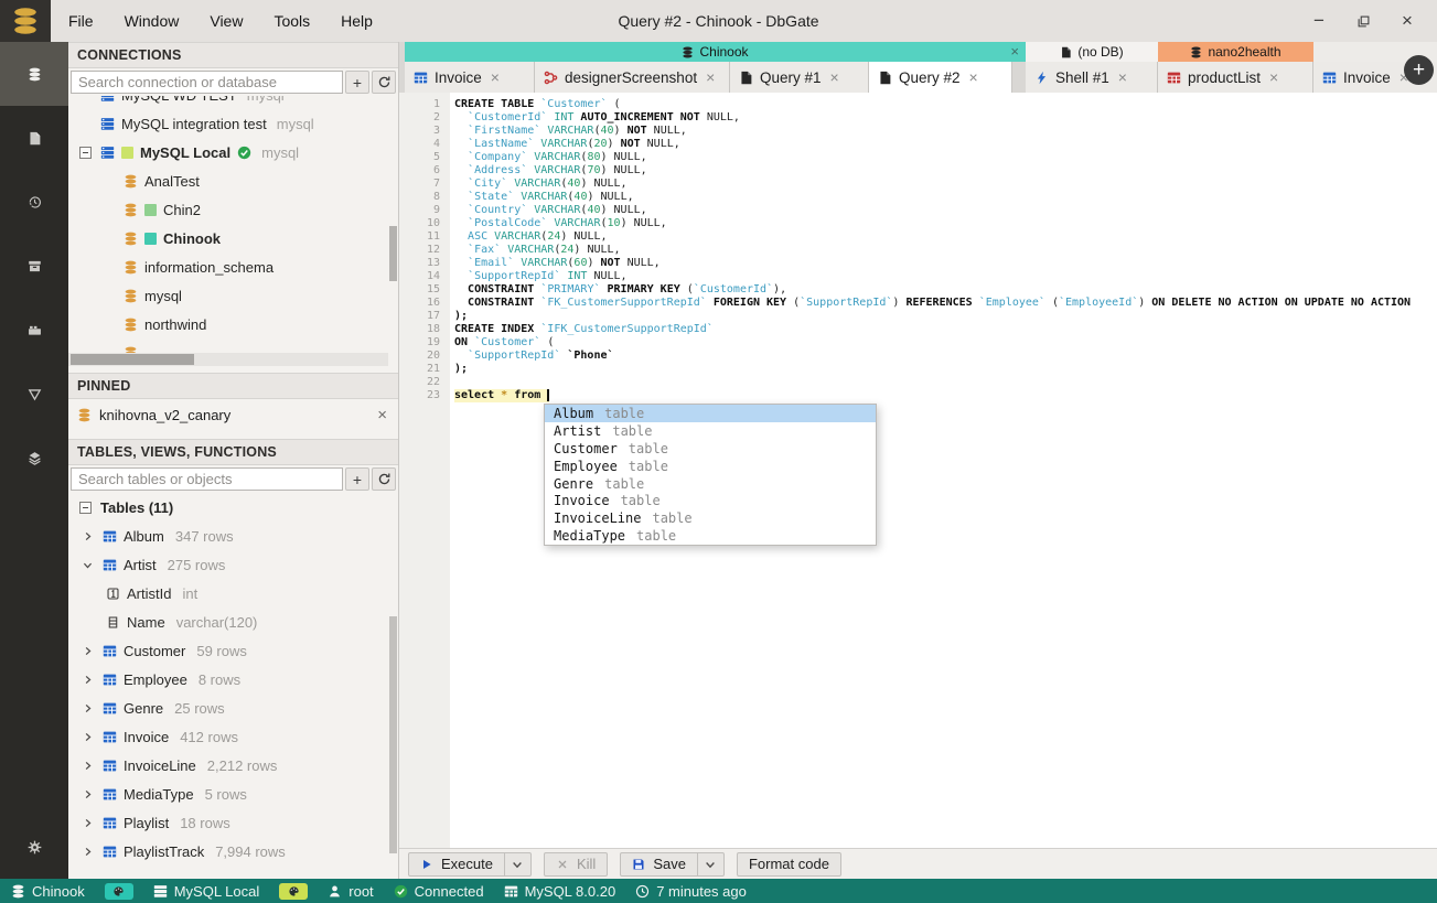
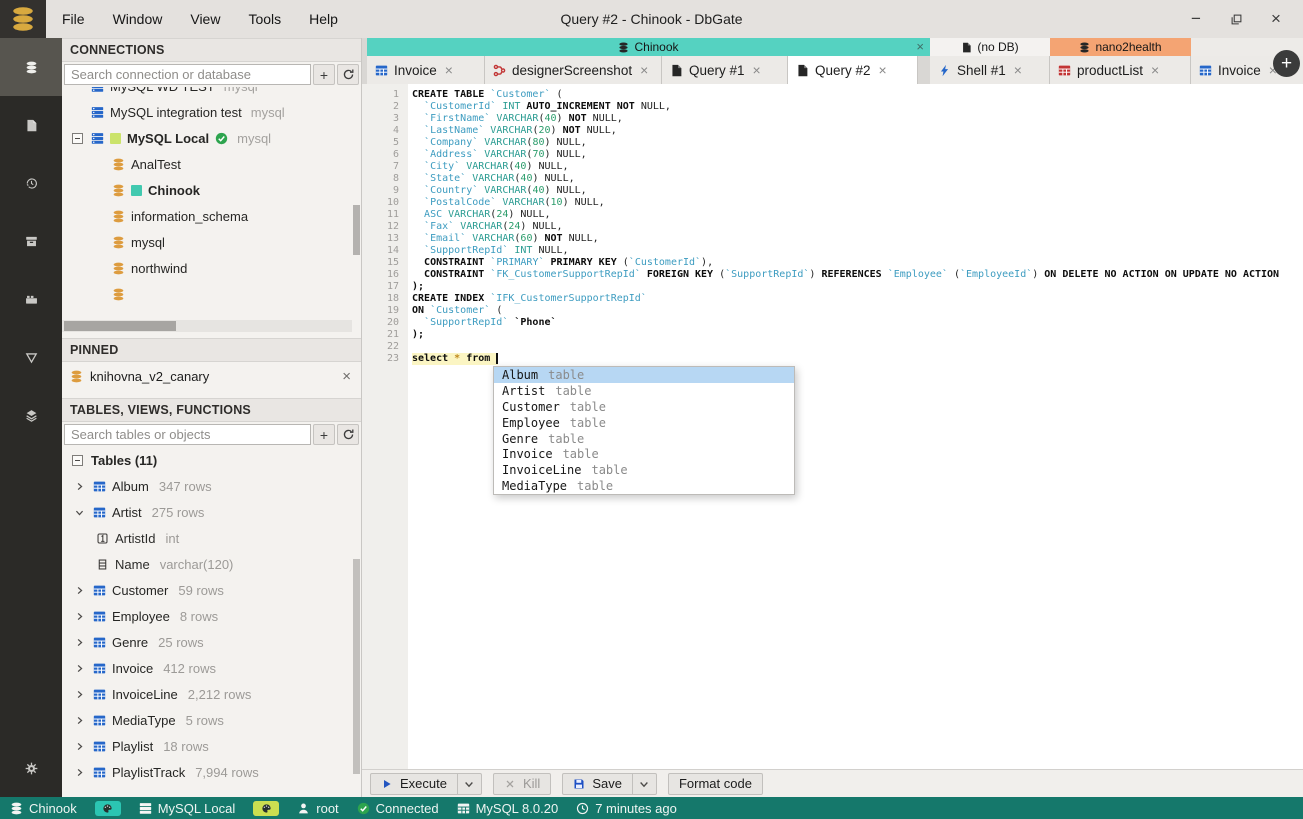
  File
  Window
  View
  Tools
  Help
  Query #2 - Chinook - DbGate
  −
  ×
  CONNECTIONS
  Search connection or database
  +
  MySQL integration test
  mysql
  MySQL Local
  mysql
  AnalTest
- Chin2
  Chinook
  information_schema
  mysql
  northwind
  PINNED
  knihovna_v2_canary
  ×
  TABLES, VIEWS, FUNCTIONS
  Search tables or objects
  +
  Tables (11)
  Album
  347 rows
  Artist
  275 rows
  ArtistId
  int
  Name
  varchar(120)
  Customer
  59 rows
  Employee
  8 rows
  Genre
  25 rows
  Invoice
  412 rows
  InvoiceLine
  2,212 rows
  MediaType
  5 rows
  Playlist
  18 rows
  PlaylistTrack
  7,994 rows
  Chinook
  ×
  Invoice
  ×
  designerScreenshot
  ×
  Query #1
  ×
  Query #2
  ×
  (no DB)
  Shell #1
  ×
  nano2health
  productList
  ×
  Invoice
  ×
  +
  1
  2
  3
  4
  5
  6
  7
  8
  9
  10
  11
  12
  13
  14
  15
  16
  17
  18
  19
  20
  21
  22
  23
  CREATE TABLE `Customer` (
  `CustomerId` INT AUTO_INCREMENT NOT NULL,
  `FirstName` VARCHAR(40) NOT NULL,
  `LastName` VARCHAR(20) NOT NULL,
  `Company` VARCHAR(80) NULL,
  `Address` VARCHAR(70) NULL,
  `City` VARCHAR(40) NULL,
  `State` VARCHAR(40) NULL,
  `Country` VARCHAR(40) NULL,
  `PostalCode` VARCHAR(10) NULL,
  ASC VARCHAR(24) NULL,
  `Fax` VARCHAR(24) NULL,
  `Email` VARCHAR(60) NOT NULL,
  `SupportRepId` INT NULL,
  CONSTRAINT `PRIMARY` PRIMARY KEY (`CustomerId`),
  CONSTRAINT `FK_CustomerSupportRepId` FOREIGN KEY (`SupportRepId`) REFERENCES `Employee` (`EmployeeId`) ON DELETE NO ACTION ON UPDATE NO ACTION
  );
  CREATE INDEX `IFK_CustomerSupportRepId`
  ON `Customer` (
  `SupportRepId` `Phone`
  );
  select * from
  Album
  table
  Artist
  table
  Customer
  table
  Employee
  table
  Genre
  table
  Invoice
  table
  InvoiceLine
  table
  MediaType
  table
  Execute
  Kill
  Save
  Format code
  Chinook
  MySQL Local
  root
  Connected
  MySQL 8.0.20
  7 minutes ago
